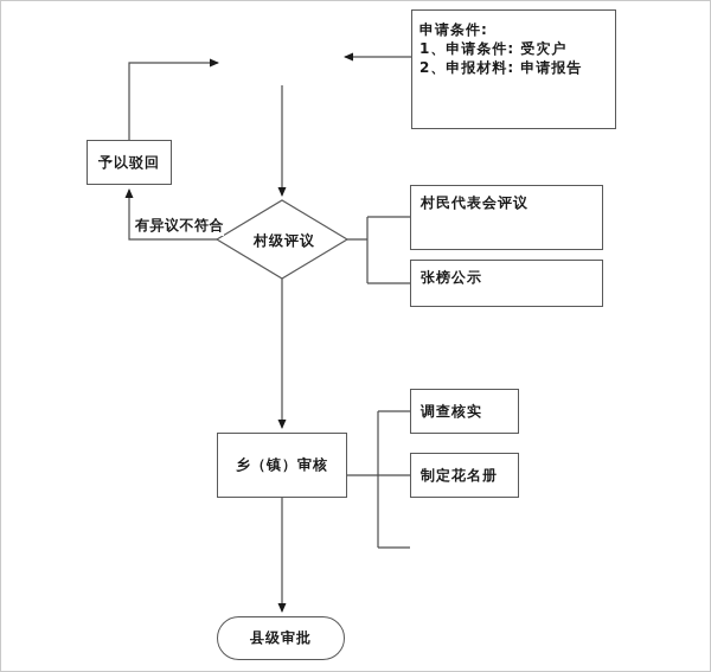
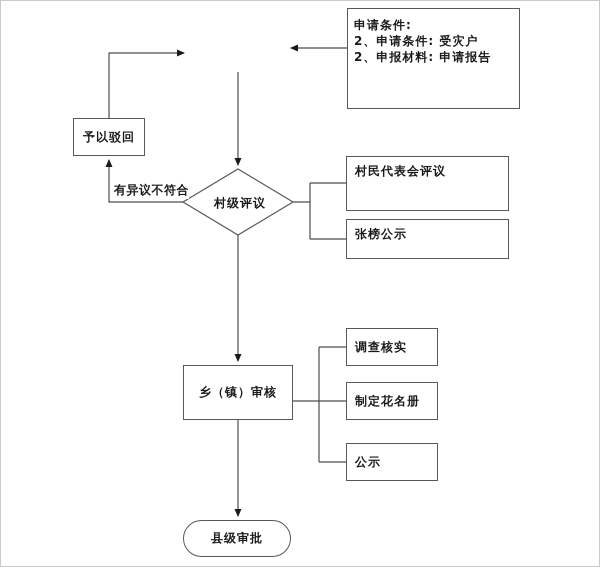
  申请条件:
- 1、申请条件: 受灾户
+ 2、申请条件: 受灾户
  2、申报材料: 申请报告
  予以驳回
  村级评议
  有异议不符合
  村民代表会评议
  张榜公示
  乡（镇）审核
  调查核实
  制定花名册
+ 公示
  县级审批
